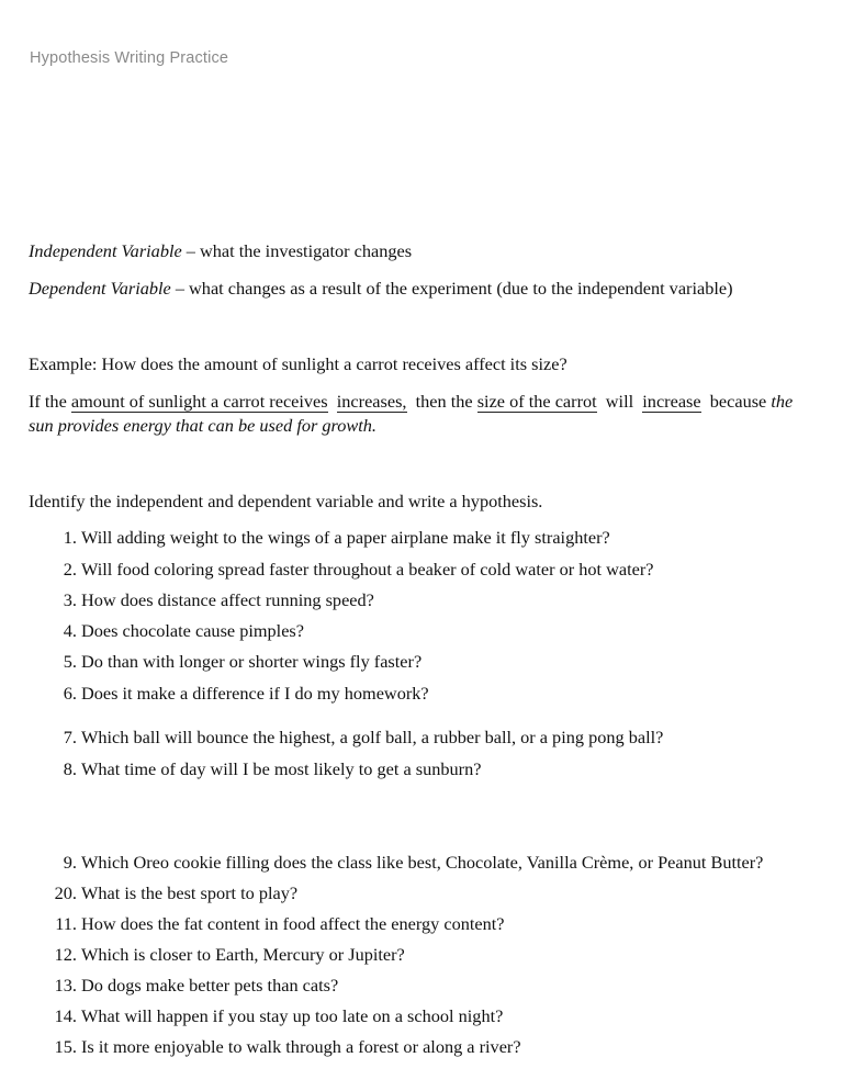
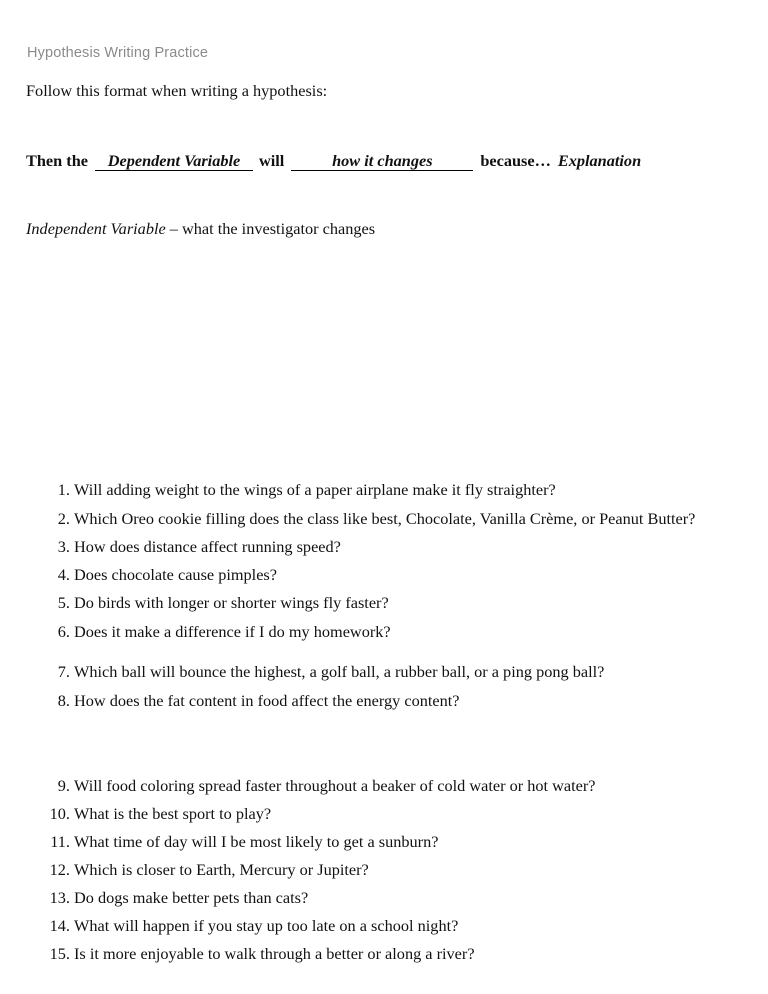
  Hypothesis Writing Practice
+ Follow this format when writing a hypothesis:
+ Then the Dependent Variable will how it changes because… Explanation
  Independent Variable – what the investigator changes
- Dependent Variable – what changes as a result of the experiment (due to the independent variable)
- Example: How does the amount of sunlight a carrot receives affect its size?
- If the amount of sunlight a carrot receives increases, then the size of the carrot will increase because the sun provides energy that can be used for growth.
- Identify the independent and dependent variable and write a hypothesis.
  1.
  Will adding weight to the wings of a paper airplane make it fly straighter?
  2.
- Will food coloring spread faster throughout a beaker of cold water or hot water?
+ Which Oreo cookie filling does the class like best, Chocolate, Vanilla Crème, or Peanut Butter?
  3.
  How does distance affect running speed?
  4.
  Does chocolate cause pimples?
  5.
- Do than with longer or shorter wings fly faster?
+ Do birds with longer or shorter wings fly faster?
  6.
  Does it make a difference if I do my homework?
  7.
  Which ball will bounce the highest, a golf ball, a rubber ball, or a ping pong ball?
  8.
- What time of day will I be most likely to get a sunburn?
+ How does the fat content in food affect the energy content?
  9.
- Which Oreo cookie filling does the class like best, Chocolate, Vanilla Crème, or Peanut Butter?
+ Will food coloring spread faster throughout a beaker of cold water or hot water?
- 20.
+ 10.
  What is the best sport to play?
  11.
- How does the fat content in food affect the energy content?
+ What time of day will I be most likely to get a sunburn?
  12.
  Which is closer to Earth, Mercury or Jupiter?
  13.
  Do dogs make better pets than cats?
  14.
  What will happen if you stay up too late on a school night?
  15.
- Is it more enjoyable to walk through a forest or along a river?
+ Is it more enjoyable to walk through a better or along a river?
